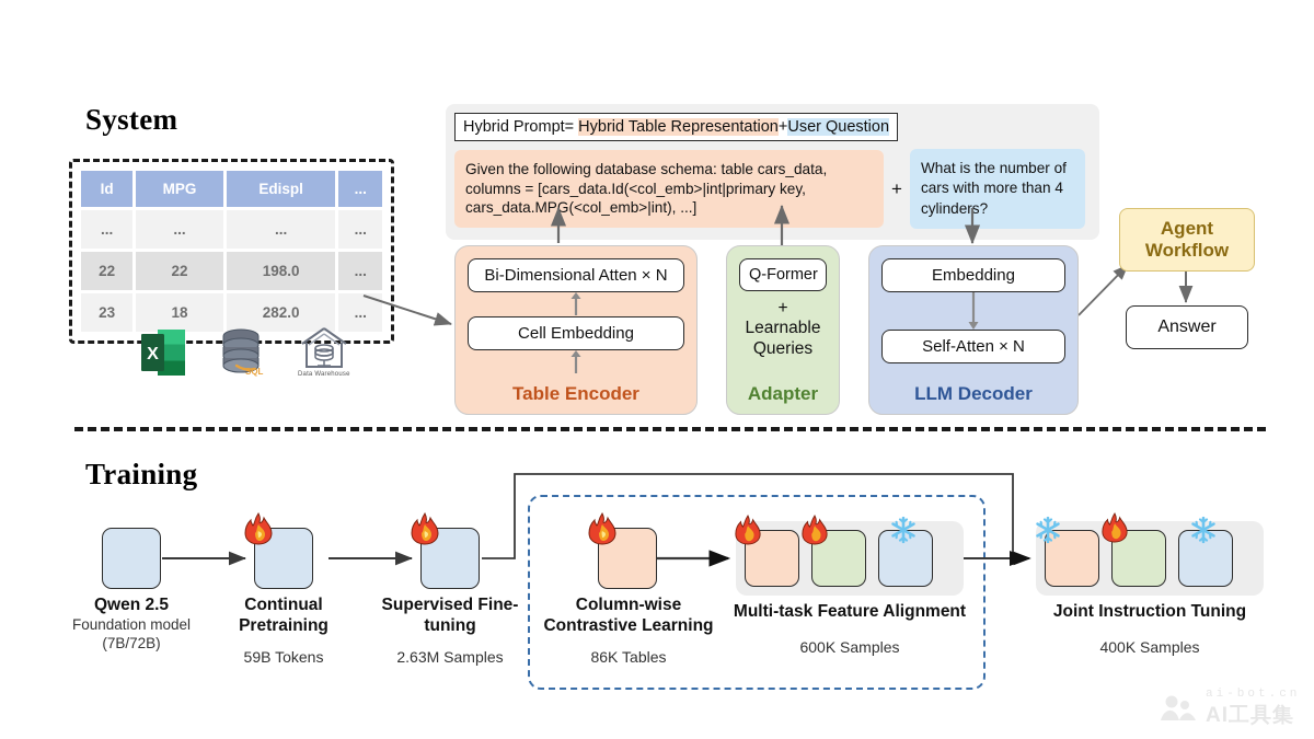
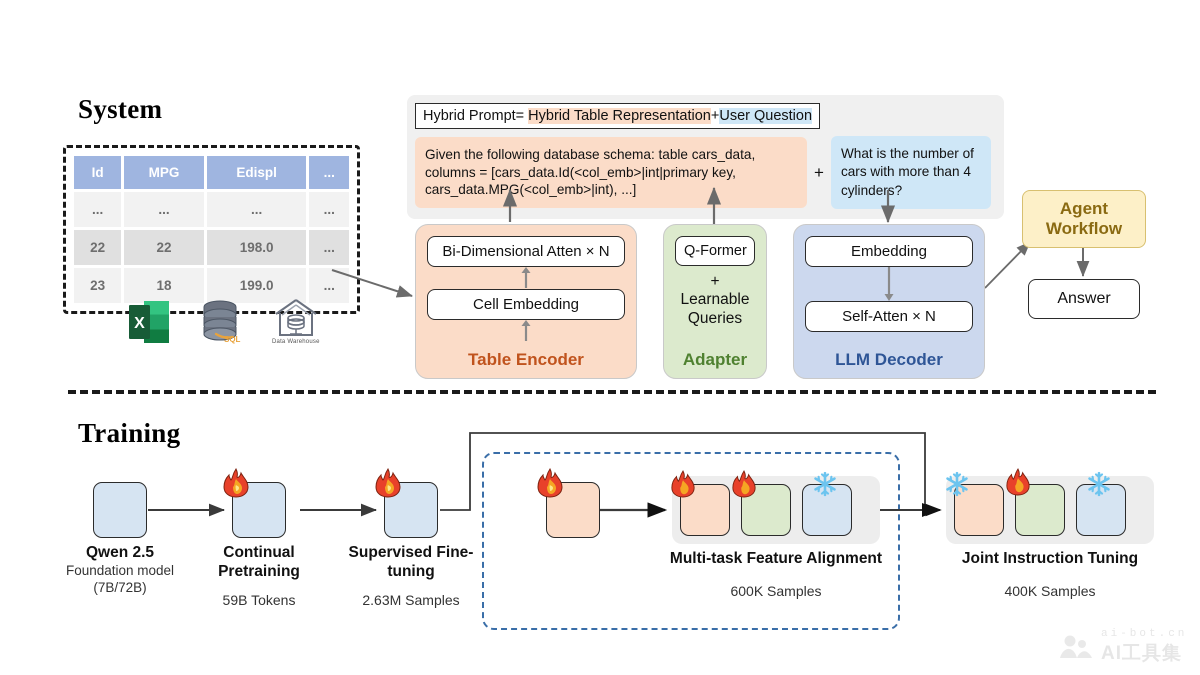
  System
  Id	MPG	Edispl	...
  ...	...	...	...
  22	22	198.0	...
- 23	18	282.0	...
+ 23	18	199.0	...
  X
  SQL
  Hybrid Prompt= Hybrid Table Representation+User Question
  Given the following database schema: table cars_data, columns = [cars_data.Id(<col_emb>|int|primary key, cars_data.MPG(<col_emb>|int), ...]
  +
  What is the number of cars with more than 4 cylinders?
  Bi-Dimensional Atten × N
  Cell Embedding
  Table Encoder
  Q-Former
  +
  Learnable
  Queries
  Adapter
  Embedding
  Self-Atten × N
  LLM Decoder
  Agent
  Workflow
  Answer
  Training
  Qwen 2.5
  Foundation model
  (7B/72B)
  Continual Pretraining
  59B Tokens
  Supervised Fine-tuning
  2.63M Samples
- Column-wise Contrastive Learning
- 86K Tables
  Multi-task Feature Alignment
  600K Samples
  Joint Instruction Tuning
  400K Samples
  ai-bot.cn
  AI工具集
